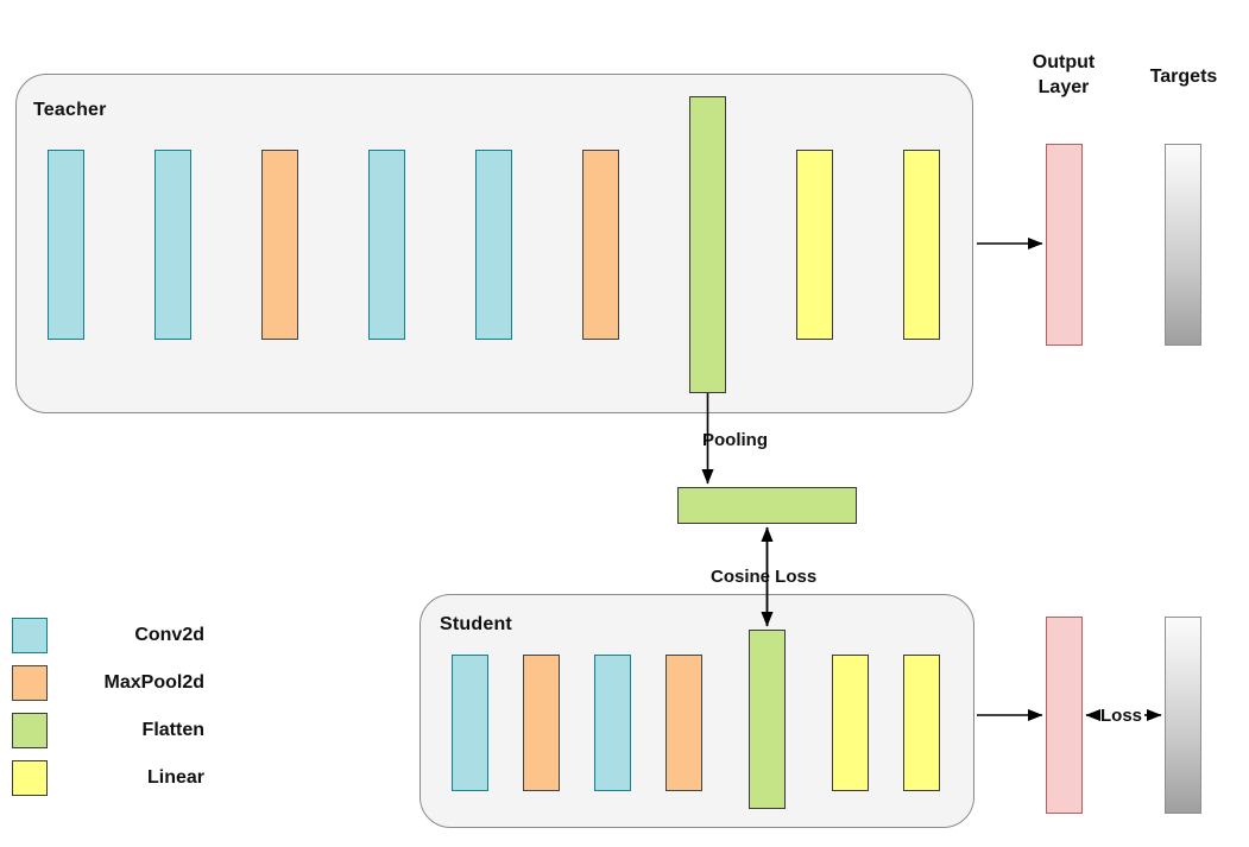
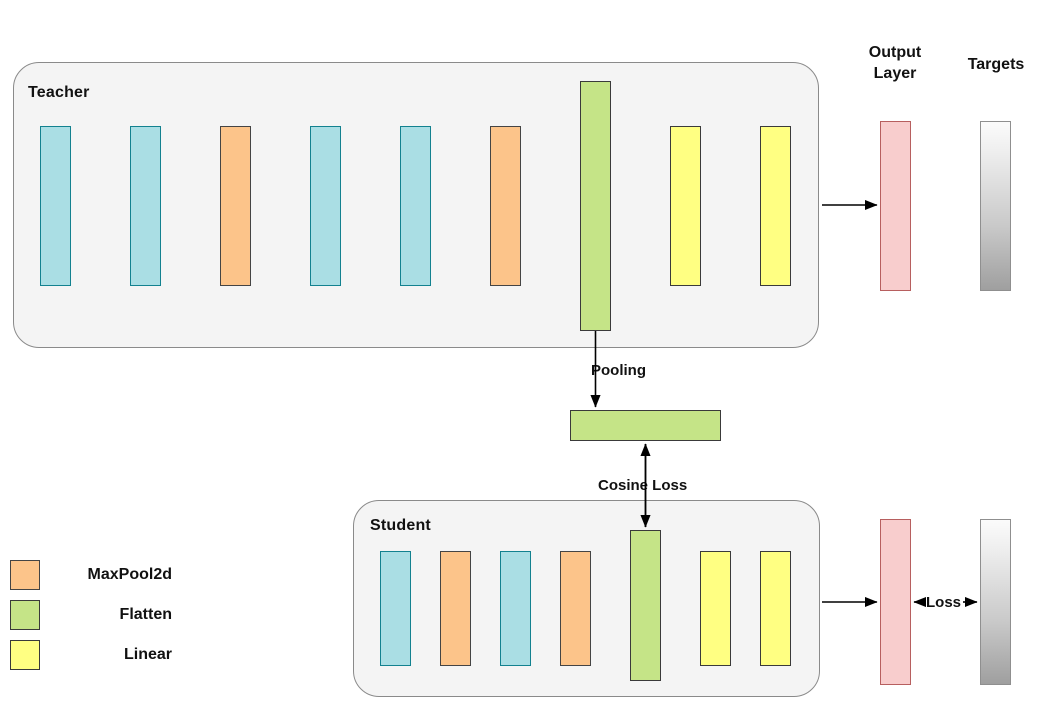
  Teacher
  Student
  Output
  Layer
  Targets
  ooling
  Cosine Loss
  Loss
- Conv2d
  MaxPool2d
  Flatten
  Linear
